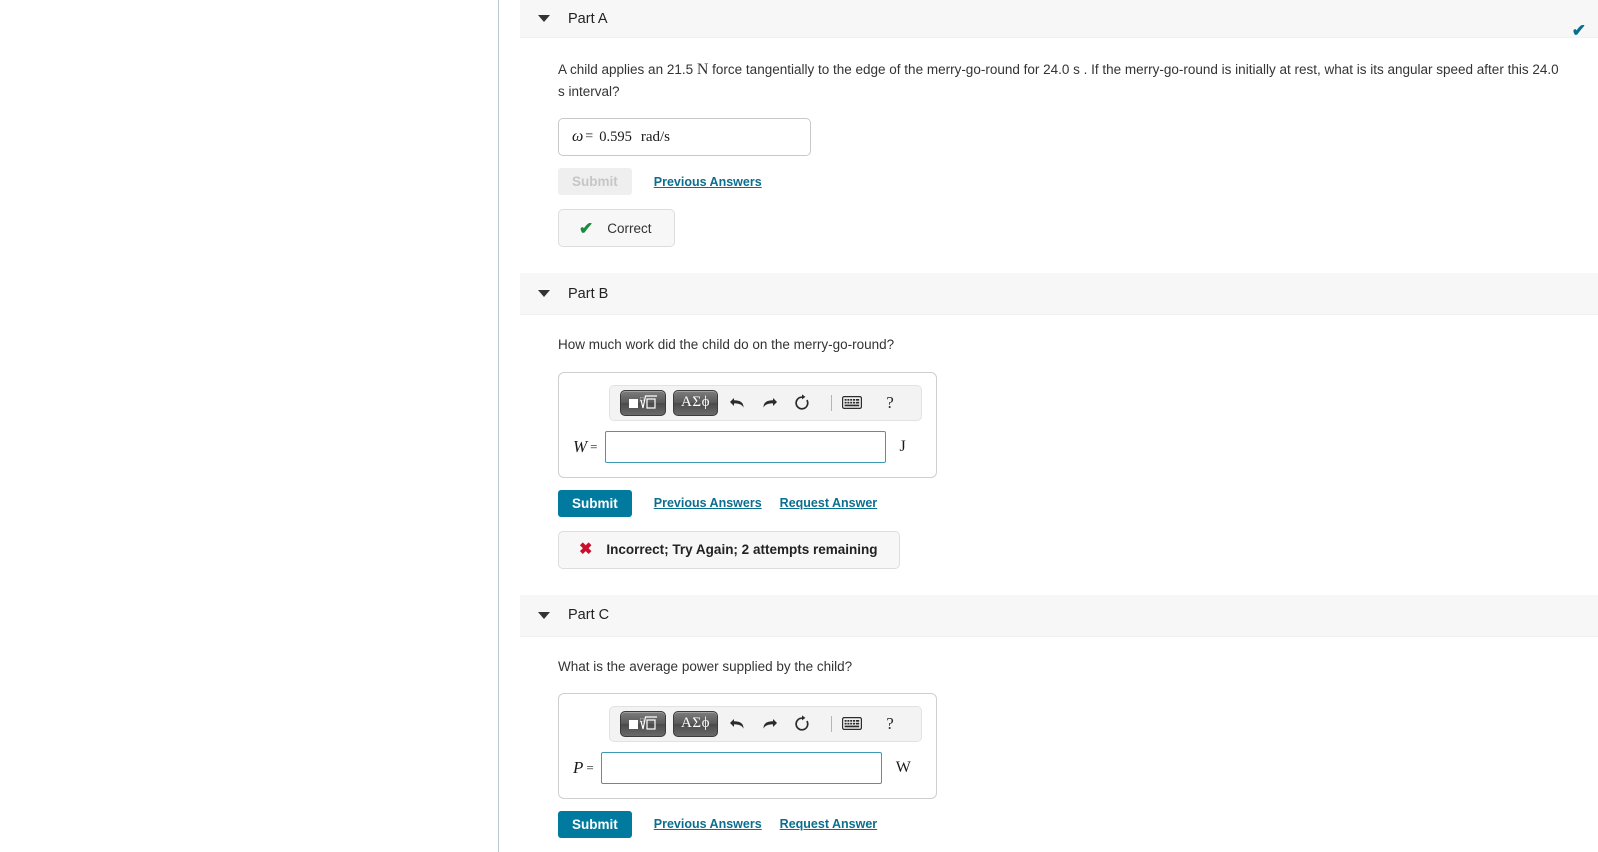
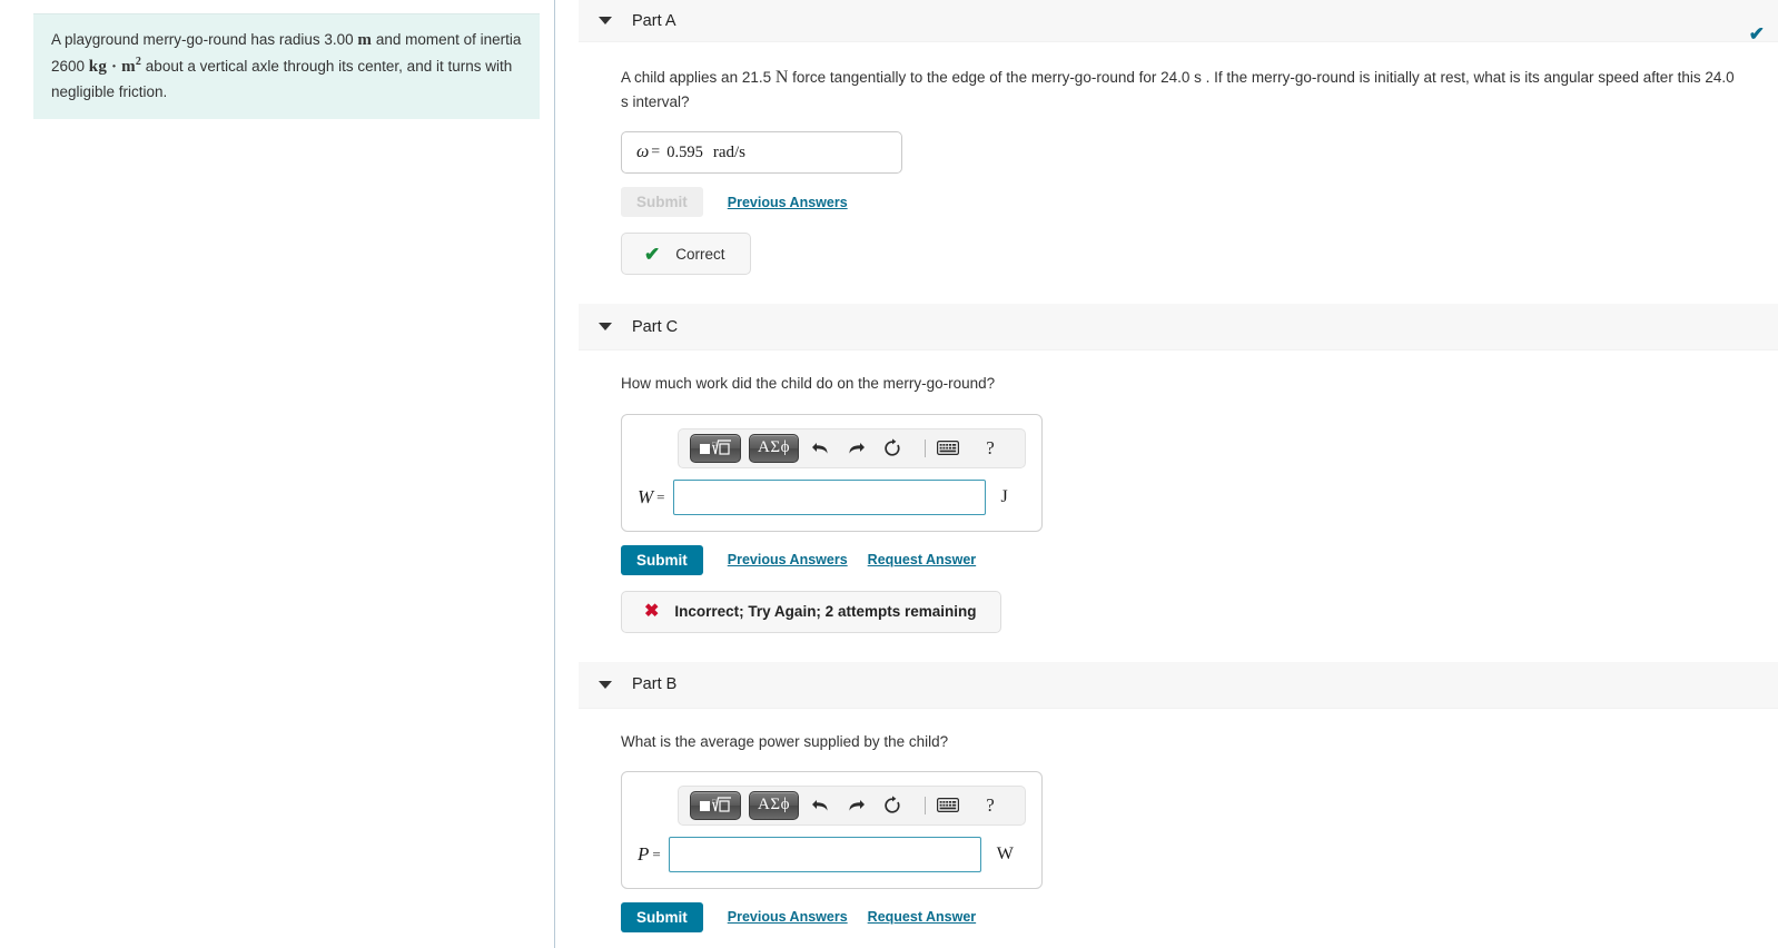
+ A playground merry-go-round has radius 3.00 m and moment of inertia 2600 kg · m2 about a vertical axle through its center, and it turns with negligible friction.
  ✔
  Part A
  A child applies an 21.5 N force tangentially to the edge of the merry-go-round for 24.0 s . If the merry-go-round is initially at rest, what is its angular speed after this 24.0 s interval?
  ω
  =
  0.595
  rad/s
  Submit
  Previous Answers
  ✔
  Correct
- Part B
+ Part C
  How much work did the child do on the merry-go-round?
  ΑΣϕ
  ?
  W
  =
  J
  Submit
  Previous Answers
  Request Answer
  ✖
  Incorrect; Try Again; 2 attempts remaining
- Part C
+ Part B
  What is the average power supplied by the child?
  ΑΣϕ
  ?
  P
  =
  W
  Submit
  Previous Answers
  Request Answer
